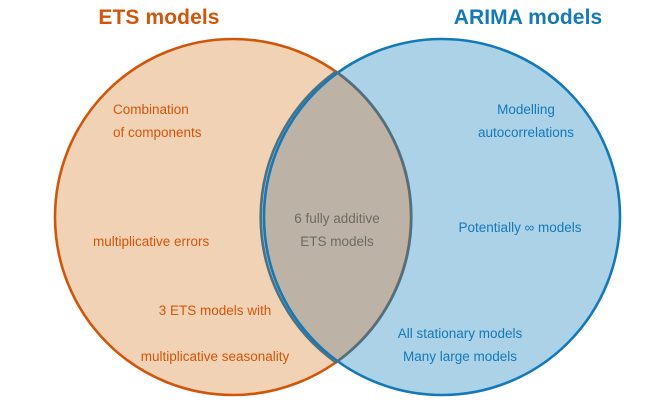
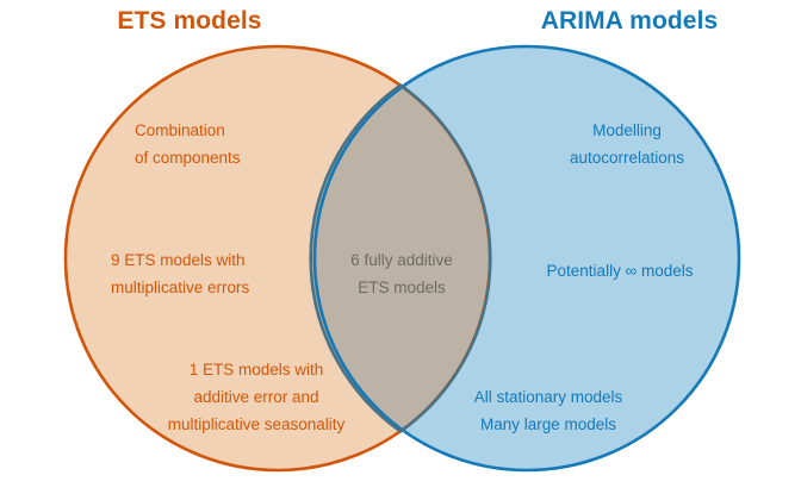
  ETS models
  ARIMA models
  Combination
  of components
+ 9 ETS models with
  multiplicative errors
- 3 ETS models with
+ 1 ETS models with
+ additive error and
  multiplicative seasonality
  6 fully additive
  ETS models
  Modelling
  autocorrelations
  Potentially ∞ models
  All stationary models
  Many large models
